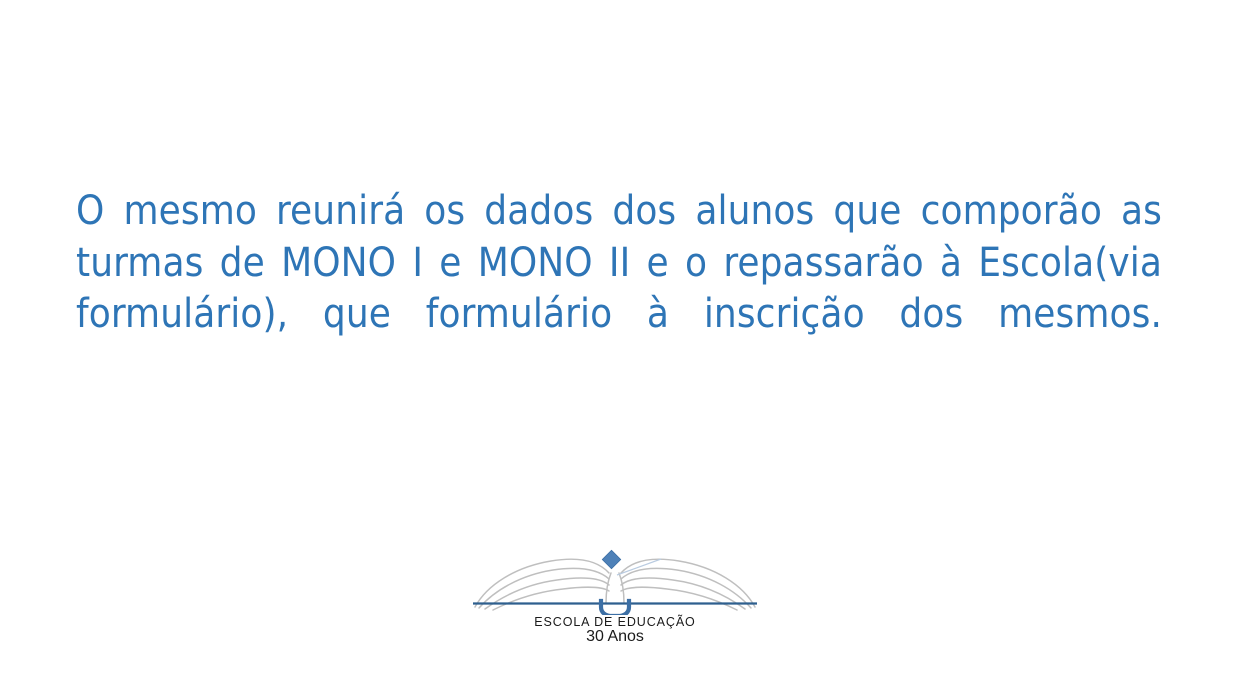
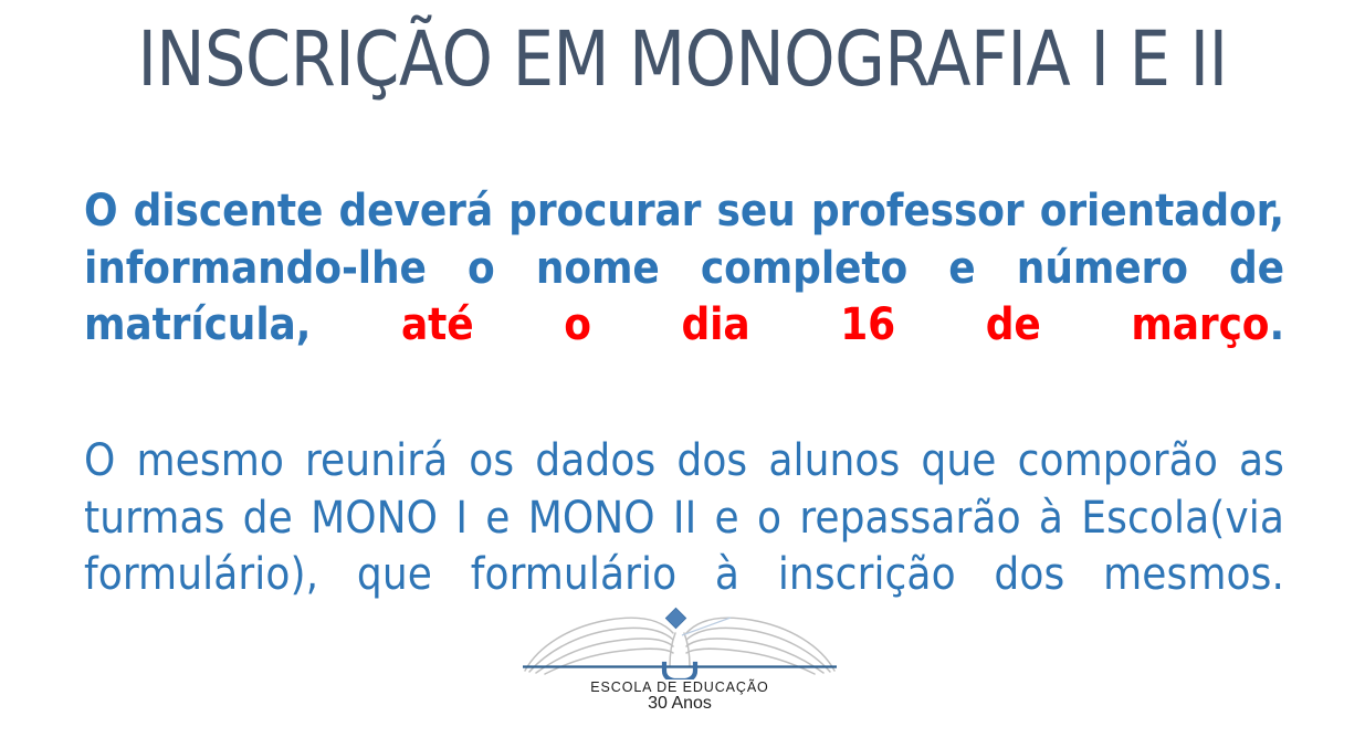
+ INSCRIÇÃO EM MONOGRAFIA I E II
+ O discente deverá procurar seu professor orientador, informando-lhe o nome completo e número de matrícula, até o dia 16 de março.
  O mesmo reunirá os dados dos alunos que comporão as turmas de MONO I e MONO II e o repassarão à Escola(via formulário), que formulário à inscrição dos mesmos.
  ESCOLA DE EDUCAÇÃO
  30 Anos
